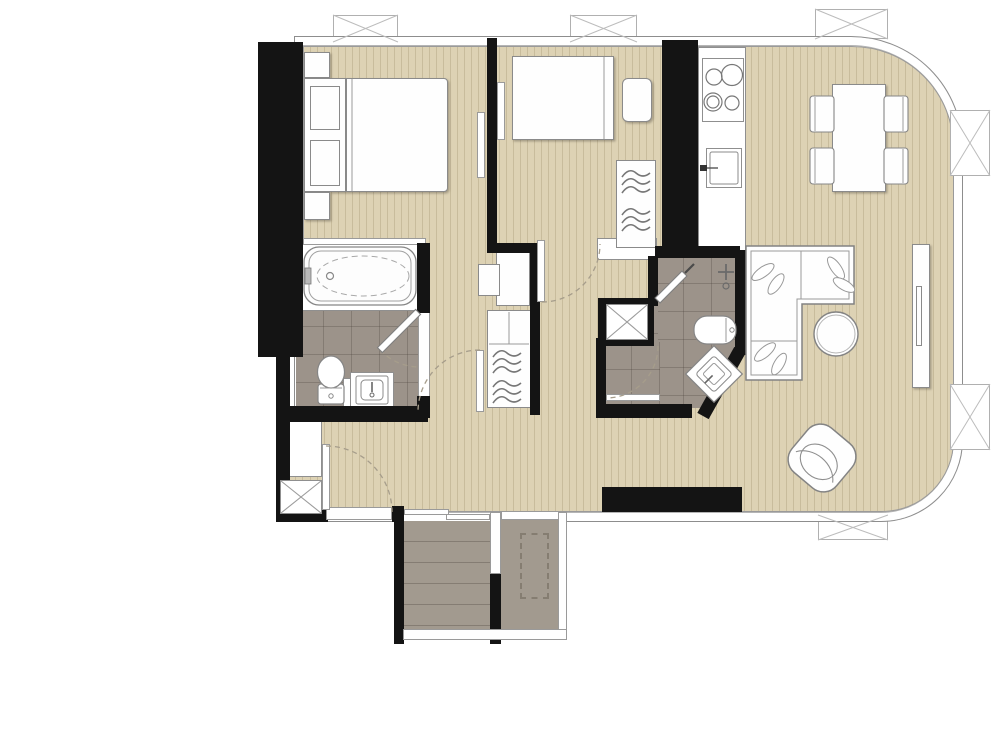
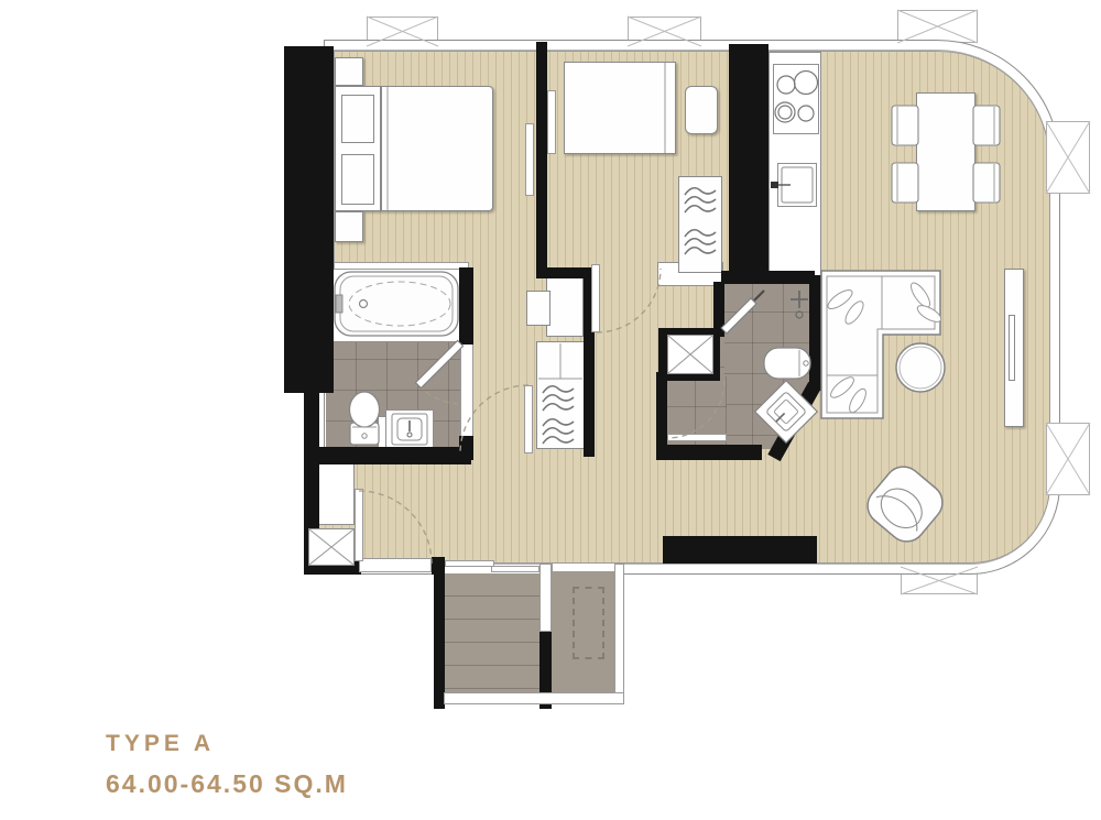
+ TYPE A
+ 64.00-64.50 SQ.M
